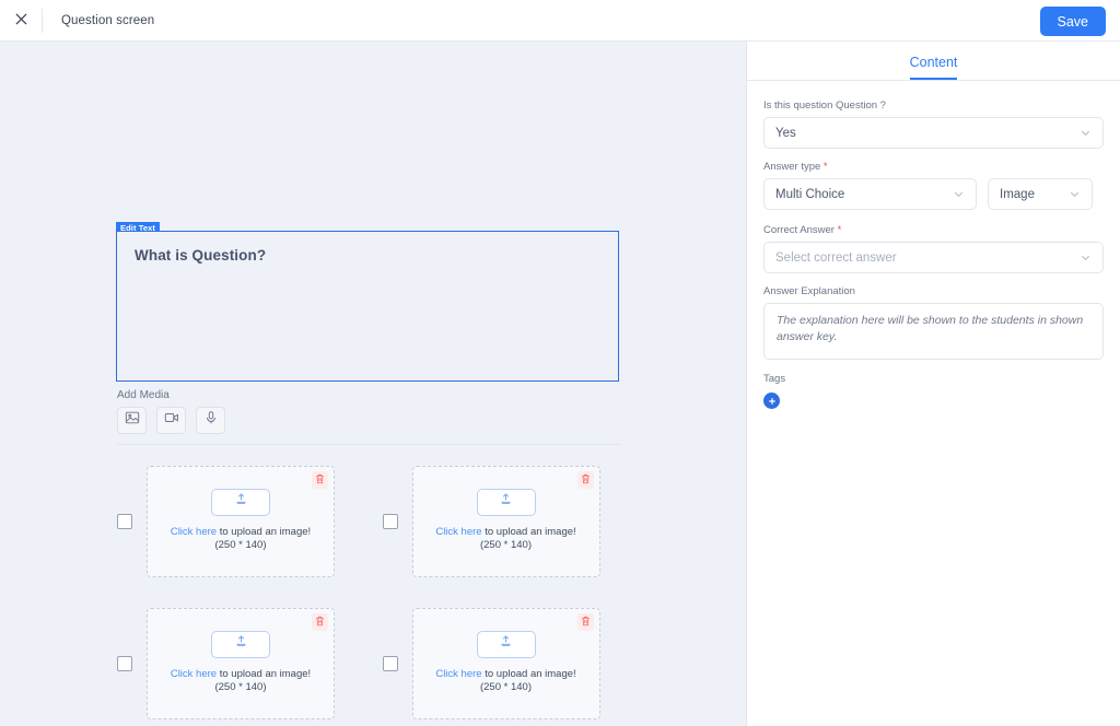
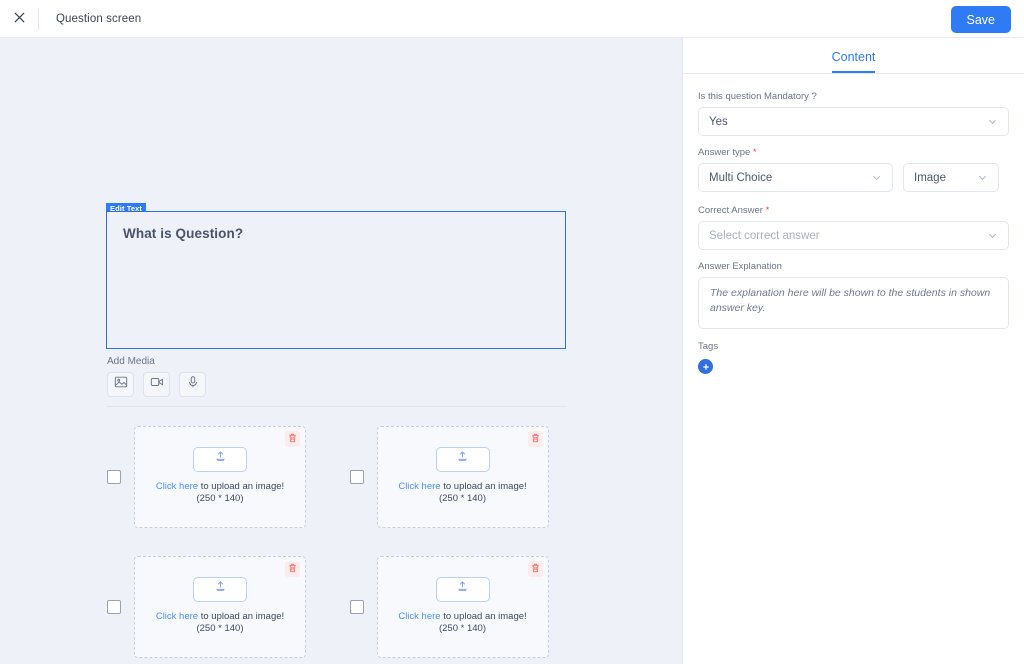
  Question screen
  Save
  Edit Text
  What is Question?
  Add Media
  Click here to upload an image! (250 * 140)
  Click here to upload an image! (250 * 140)
  Click here to upload an image! (250 * 140)
  Click here to upload an image! (250 * 140)
  Content
- Is this question Question ?
+ Is this question Mandatory ?
  Yes
  Answer type *
  Multi Choice
  Image
  Correct Answer *
  Select correct answer
  Answer Explanation
  The explanation here will be shown to the students in shown answer key.
  Tags
